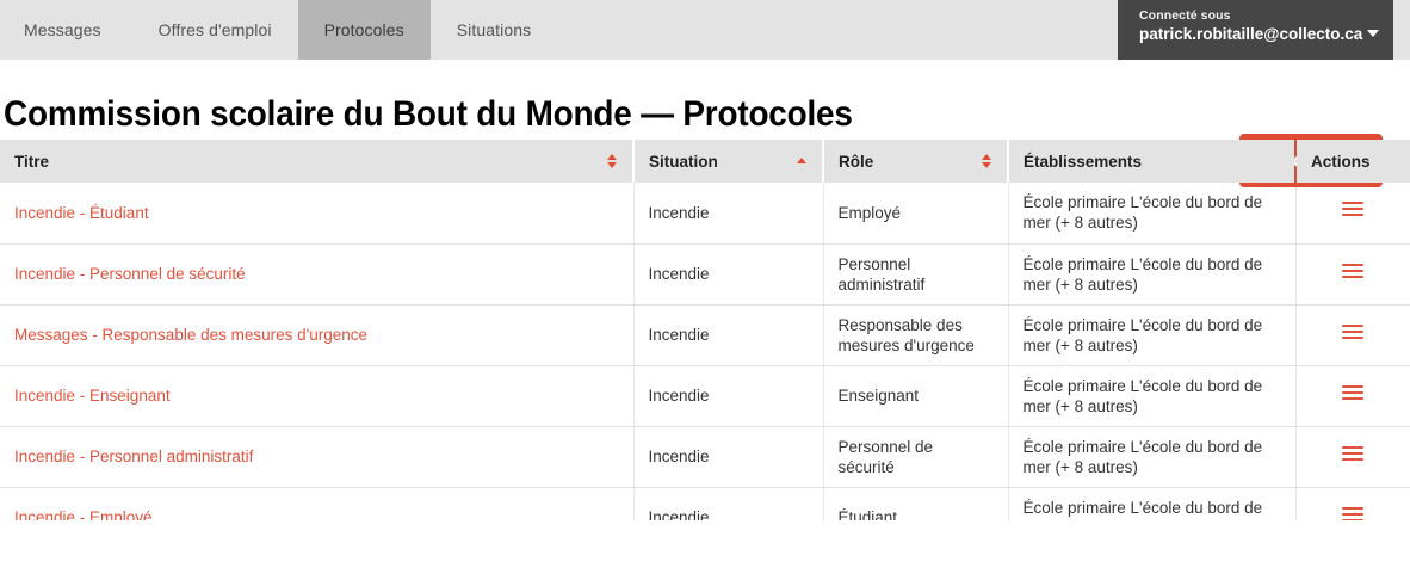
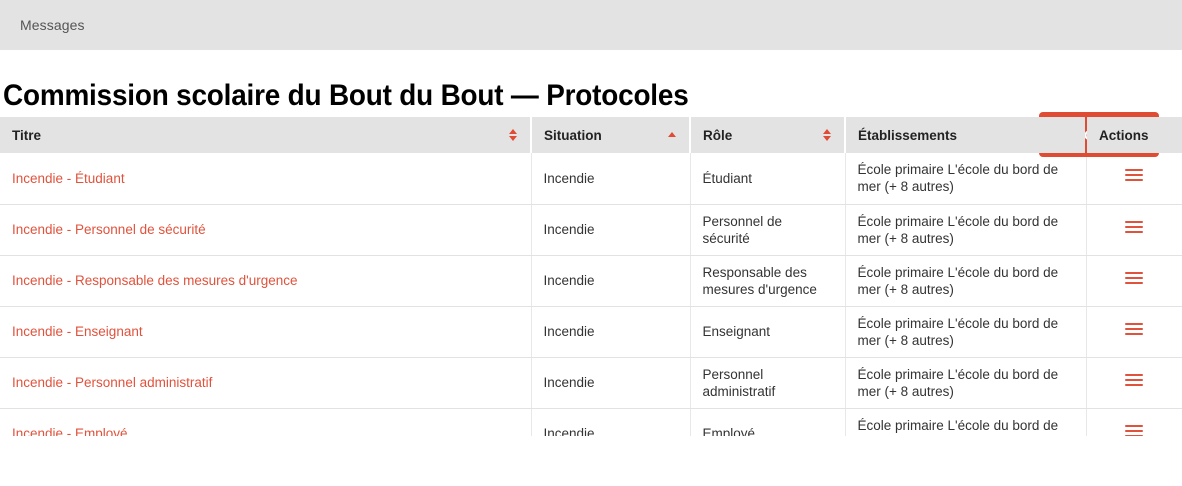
  Messages
- Offres d'emploi
- Protocoles
- Situations
- Connecté sous
- patrick.robitaille@collecto.ca
- Commission scolaire du Bout du Monde — Protocoles
+ Commission scolaire du Bout du Bout — Protocoles
  Titre	Situation	Rôle	Établissements	Actions
- Incendie - Étudiant	Incendie	Employé	École primaire L'école du bord de mer (+ 8 autres)
+ Incendie - Étudiant	Incendie	Étudiant	École primaire L'école du bord de mer (+ 8 autres)
- Incendie - Personnel de sécurité	Incendie	Personnel administratif	École primaire L'école du bord de mer (+ 8 autres)
+ Incendie - Personnel de sécurité	Incendie	Personnel de sécurité	École primaire L'école du bord de mer (+ 8 autres)
- Messages - Responsable des mesures d'urgence	Incendie	Responsable des mesures d'urgence	École primaire L'école du bord de mer (+ 8 autres)
+ Incendie - Responsable des mesures d'urgence	Incendie	Responsable des mesures d'urgence	École primaire L'école du bord de mer (+ 8 autres)
  Incendie - Enseignant	Incendie	Enseignant	École primaire L'école du bord de mer (+ 8 autres)
- Incendie - Personnel administratif	Incendie	Personnel de sécurité	École primaire L'école du bord de mer (+ 8 autres)
+ Incendie - Personnel administratif	Incendie	Personnel administratif	École primaire L'école du bord de mer (+ 8 autres)
- Incendie - Employé	Incendie	Étudiant	École primaire L'école du bord de
+ Incendie - Employé	Incendie	Employé	École primaire L'école du bord de
